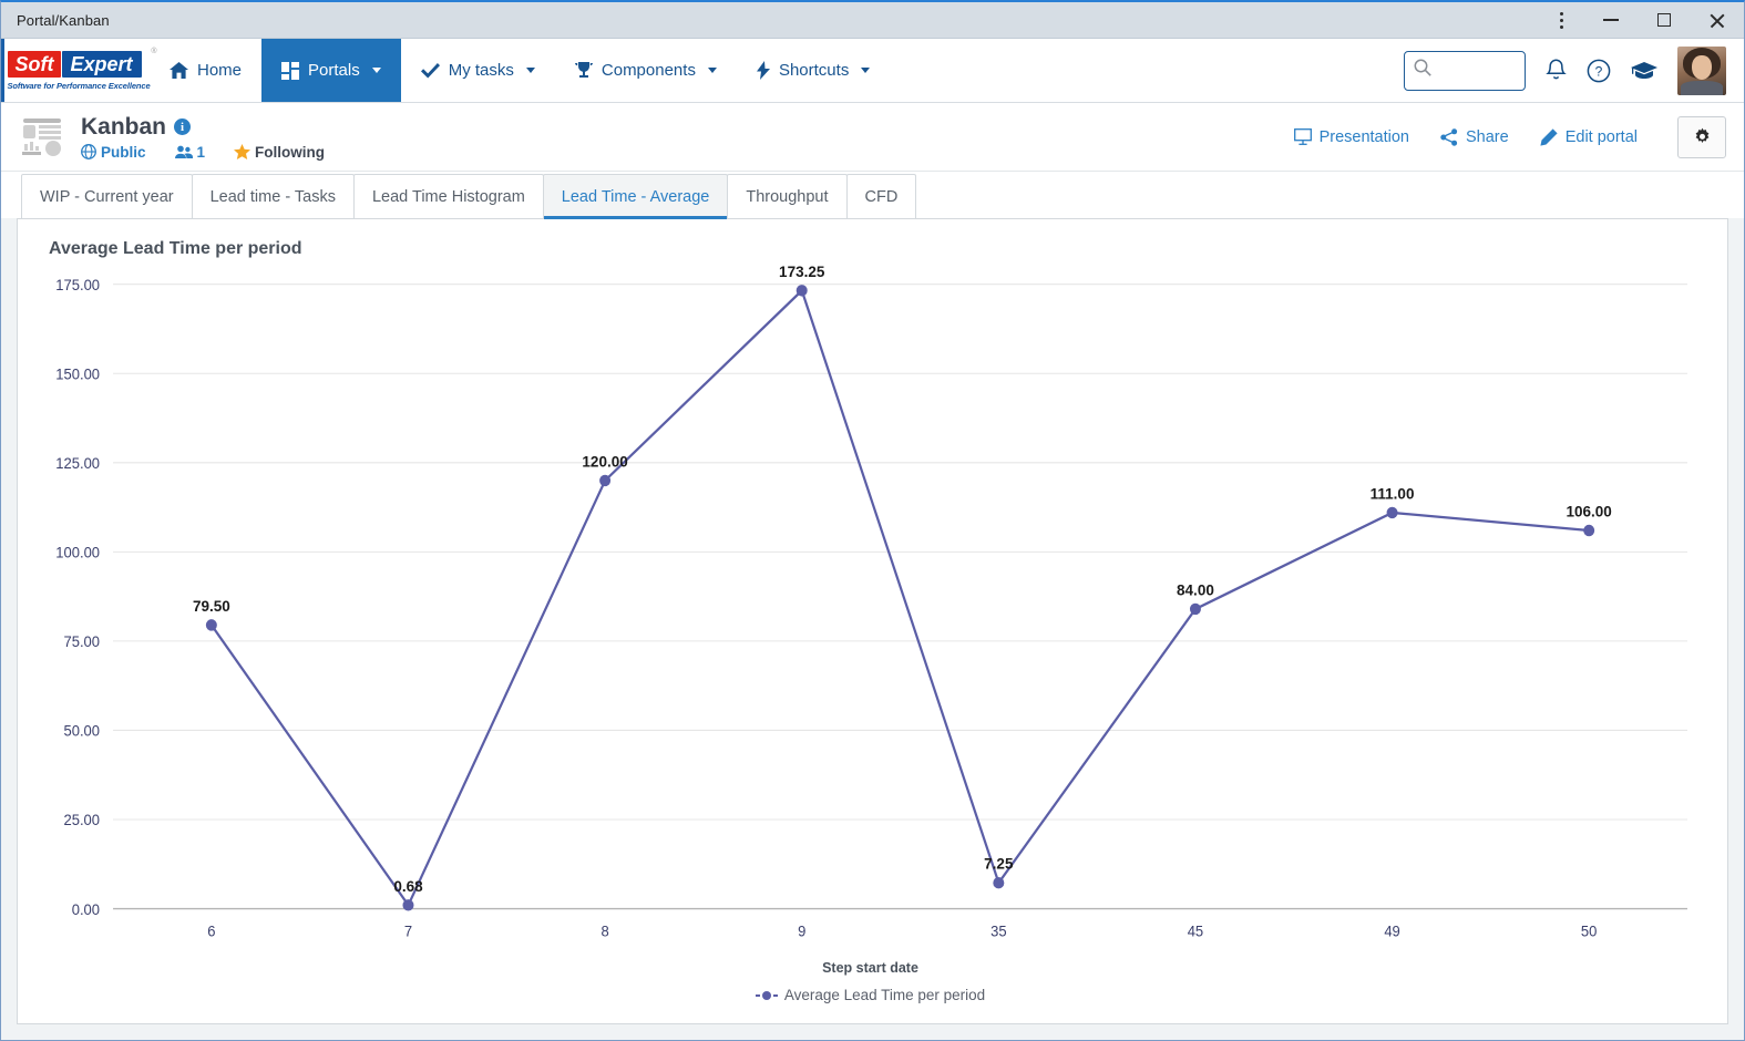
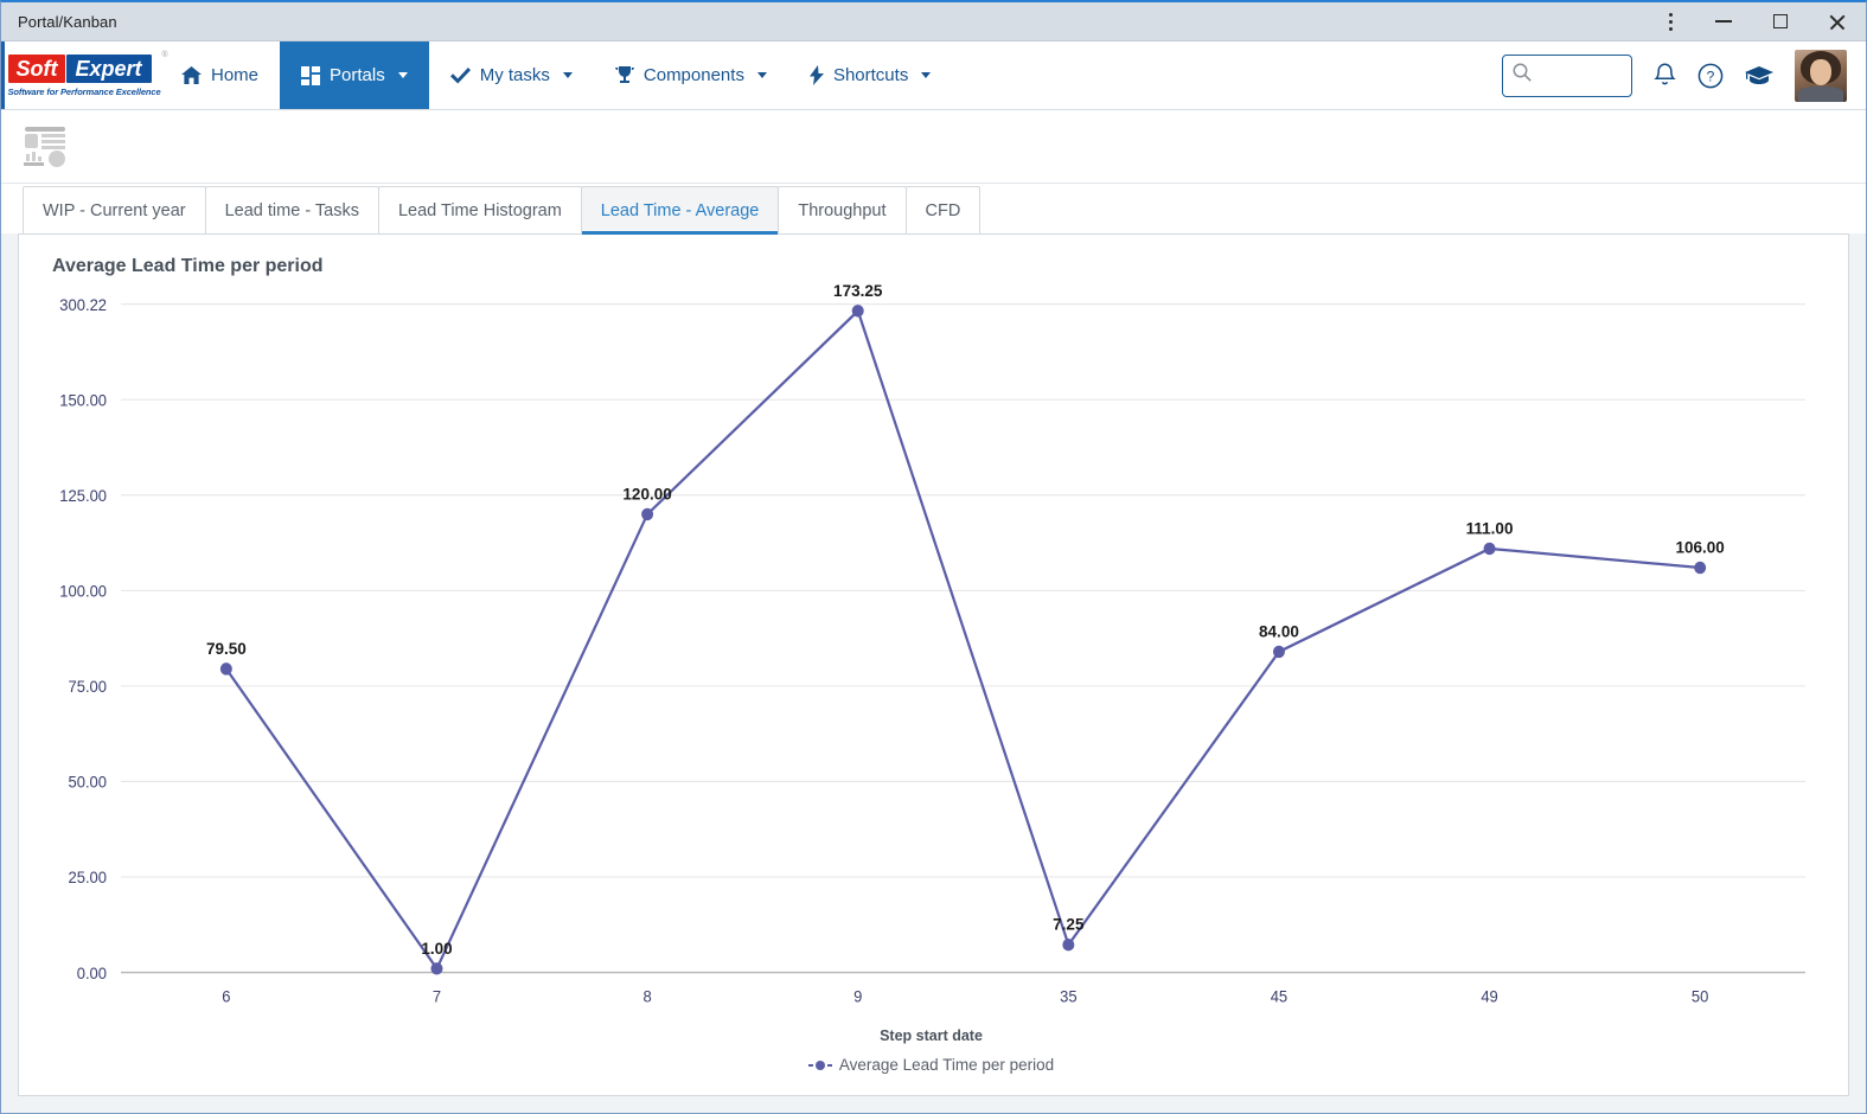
  Portal/Kanban
  Soft
  Expert
  Software for Performance Excellence
  Home
  Portals
  My tasks
  Components
  Shortcuts
  ?
- Kanban
- i
- Public
- 1
- Following
- Presentation
- Share
- Edit portal
  WIP - Current year
  Lead time - Tasks
  Lead Time Histogram
  Lead Time - Average
  Throughput
  CFD
  Average Lead Time per period
  0.00
  25.00
  50.00
  75.00
  100.00
  125.00
  150.00
- 175.00
+ 300.22
  6
  7
  8
  9
  35
  45
  49
  50
  79.50
- 0.68
+ 1.00
  120.00
  173.25
  7.25
  84.00
  111.00
  106.00
  Step start date
  Average Lead Time per period
